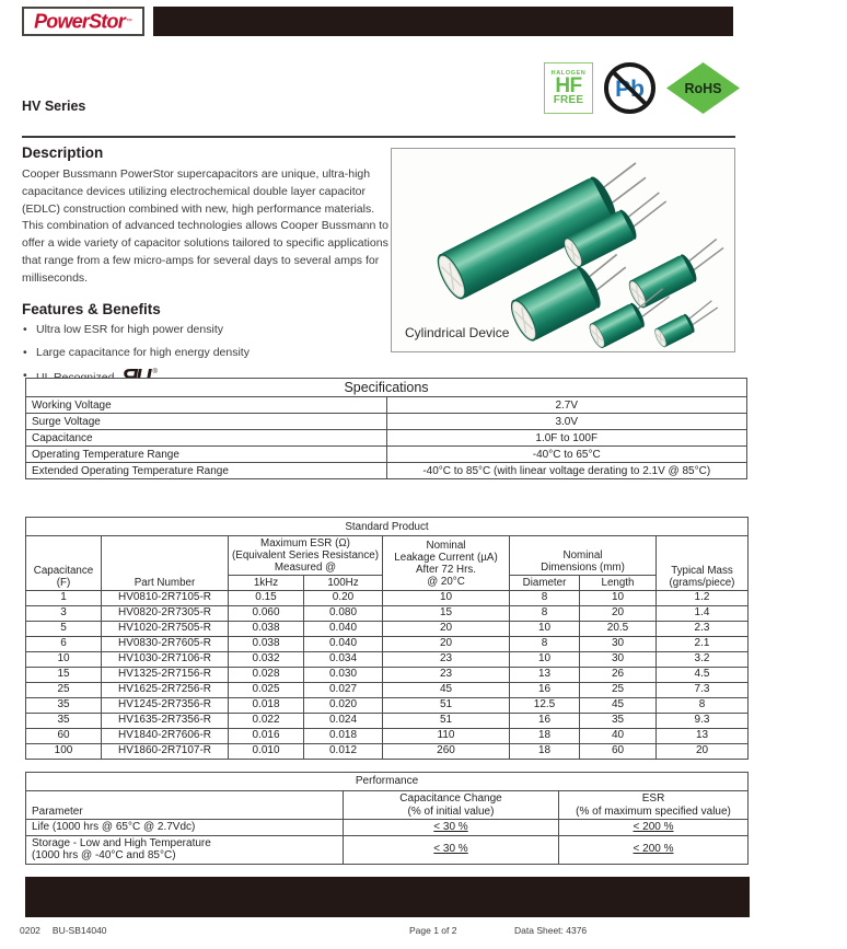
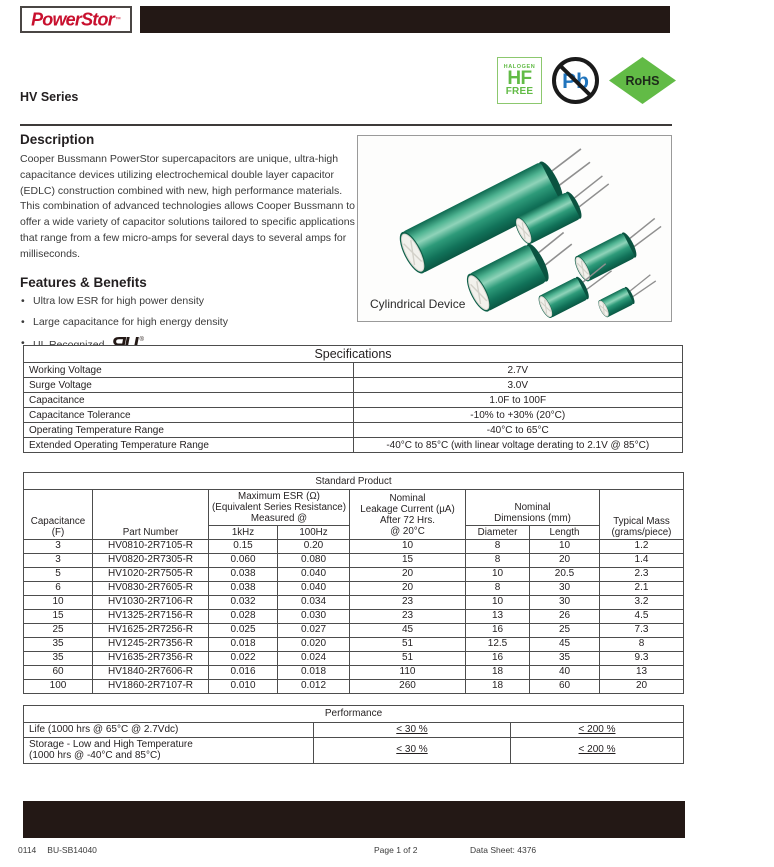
  PowerStor
  HV Series
  HF
  FREE
  Pb
  RoHS
  Description
  Cooper Bussmann PowerStor supercapacitors are unique, ultra-high capacitance devices utilizing electrochemical double layer capacitor (EDLC) construction combined with new, high performance materials. This combination of advanced technologies allows Cooper Bussmann to offer a wide variety of capacitor solutions tailored to specific applications that range from a few micro-amps for several days to several amps for milliseconds.
  Features & Benefits
  Ultra low ESR for high power density
  Large capacitance for high energy density
  Cylindrical Device
  Specifications
  Working Voltage	2.7V
  Surge Voltage	3.0V
  Capacitance	1.0F to 100F
+ Capacitance Tolerance	-10% to +30% (20°C)
  Operating Temperature Range	-40°C to 65°C
  Extended Operating Temperature Range	-40°C to 85°C (with linear voltage derating to 2.1V @ 85°C)
  Standard Product
  Capacitance (F)	Part Number	Maximum ESR (Ω) (Equivalent Series Resistance) Measured @	Nominal Leakage Current (µA) After 72 Hrs. @ 20°C	Nominal Dimensions (mm)	Typical Mass (grams/piece)
  1kHz	100Hz	Diameter	Length
- 1	HV0810-2R7105-R	0.15	0.20	10	8	10	1.2
+ 3	HV0810-2R7105-R	0.15	0.20	10	8	10	1.2
  3	HV0820-2R7305-R	0.060	0.080	15	8	20	1.4
  5	HV1020-2R7505-R	0.038	0.040	20	10	20.5	2.3
  6	HV0830-2R7605-R	0.038	0.040	20	8	30	2.1
  10	HV1030-2R7106-R	0.032	0.034	23	10	30	3.2
  15	HV1325-2R7156-R	0.028	0.030	23	13	26	4.5
  25	HV1625-2R7256-R	0.025	0.027	45	16	25	7.3
  35	HV1245-2R7356-R	0.018	0.020	51	12.5	45	8
  35	HV1635-2R7356-R	0.022	0.024	51	16	35	9.3
  60	HV1840-2R7606-R	0.016	0.018	110	18	40	13
  100	HV1860-2R7107-R	0.010	0.012	260	18	60	20
  Performance
- Parameter	Capacitance Change (% of initial value)	ESR (% of maximum specified value)
  Life (1000 hrs @ 65°C @ 2.7Vdc)	< 30 %	< 200 %
  Storage - Low and High Temperature (1000 hrs @ -40°C and 85°C)	< 30 %	< 200 %
- 0202
+ 0114
  BU-SB14040
  Page 1 of 2
  Data Sheet: 4376
